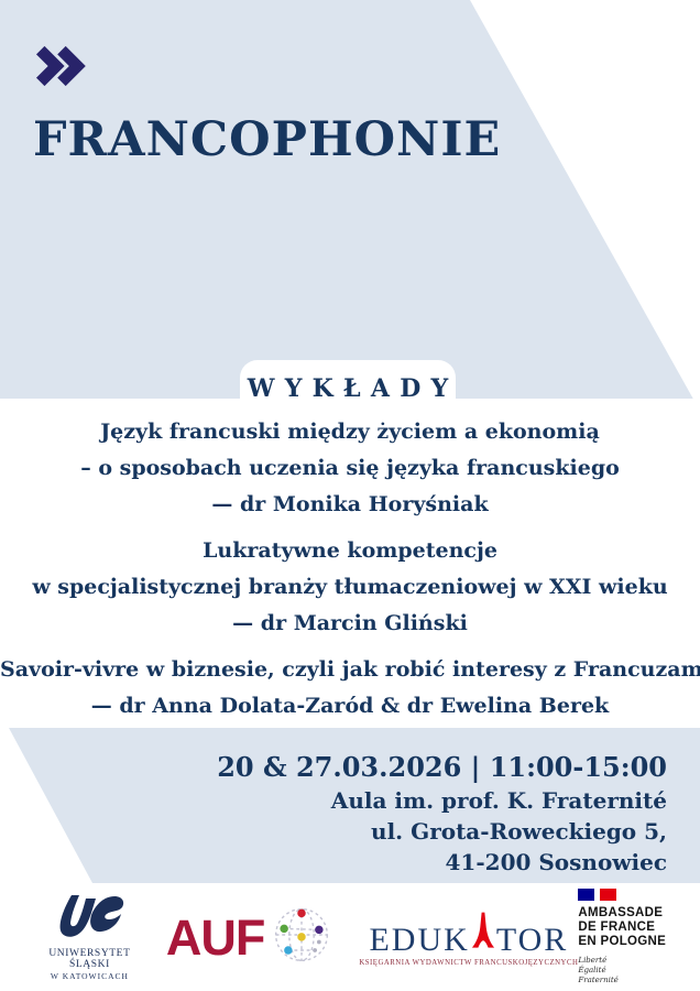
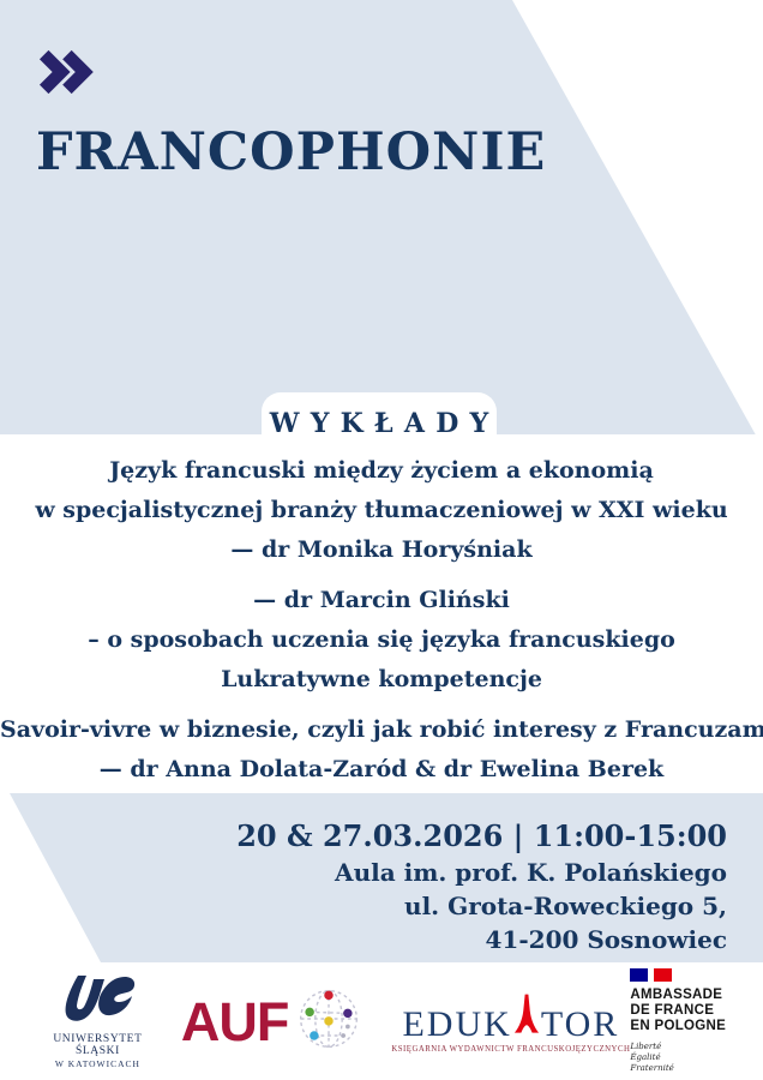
  FRANCOPHONIE
  WYKŁADY
  Język francuski między życiem a ekonomią
- – o sposobach uczenia się języka francuskiego
+ w specjalistycznej branży tłumaczeniowej w XXI wieku
  — dr Monika Horyśniak
- Lukratywne kompetencje
+ — dr Marcin Gliński
- w specjalistycznej branży tłumaczeniowej w XXI wieku
+ – o sposobach uczenia się języka francuskiego
- — dr Marcin Gliński
+ Lukratywne kompetencje
  Savoir-vivre w biznesie, czyli jak robić interesy z Francuzam
  — dr Anna Dolata-Zaród & dr Ewelina Berek
  20 & 27.03.2026 | 11:00-15:00
- Aula im. prof. K. Fraternité
+ Aula im. prof. K. Polańskiego
  ul. Grota-Roweckiego 5,
  41-200 Sosnowiec
  UNIWERSYTET ŚLĄSKI
  W KATOWICACH
  AUF
  EDUK
  TOR
  AMBASSADE
  DE FRANCE
  EN POLOGNE
  Liberté
  Égalité
  Fraternité
